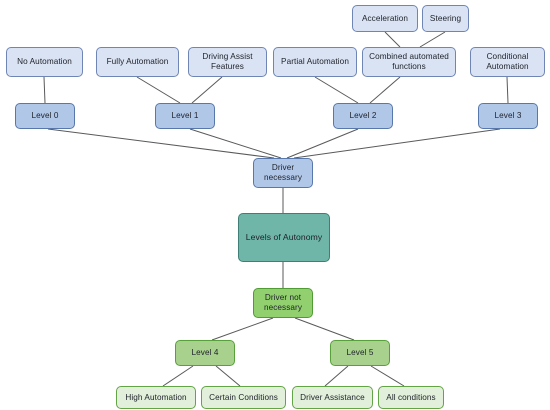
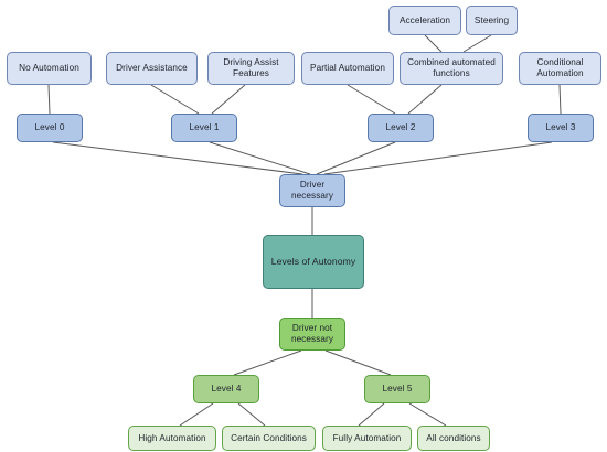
  Acceleration
  Steering
  No Automation
- Fully Automation
+ Driver Assistance
  Driving Assist
  Features
  Partial Automation
  Combined automated
  functions
  Conditional
  Automation
  Level 0
  Level 1
  Level 2
  Level 3
  Driver
  necessary
  Levels of Autonomy
  Driver not
  necessary
  Level 4
  Level 5
  High Automation
  Certain Conditions
- Driver Assistance
+ Fully Automation
  All conditions
